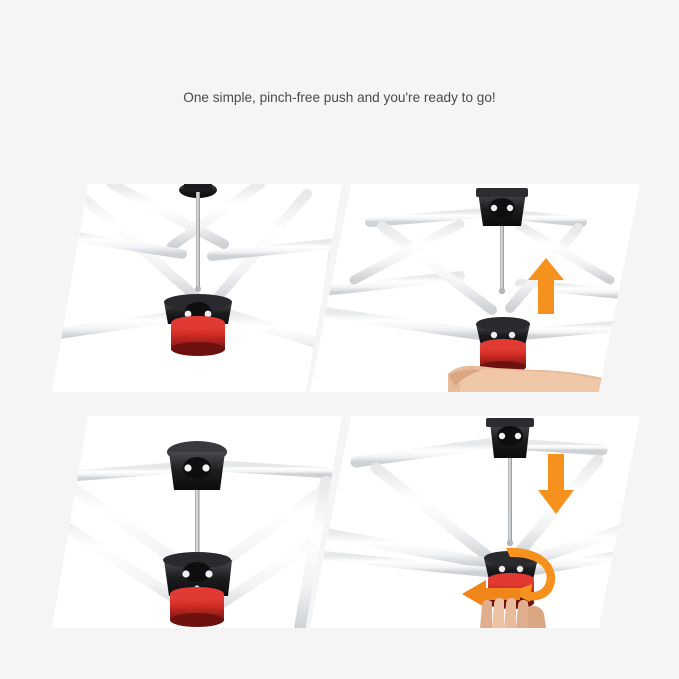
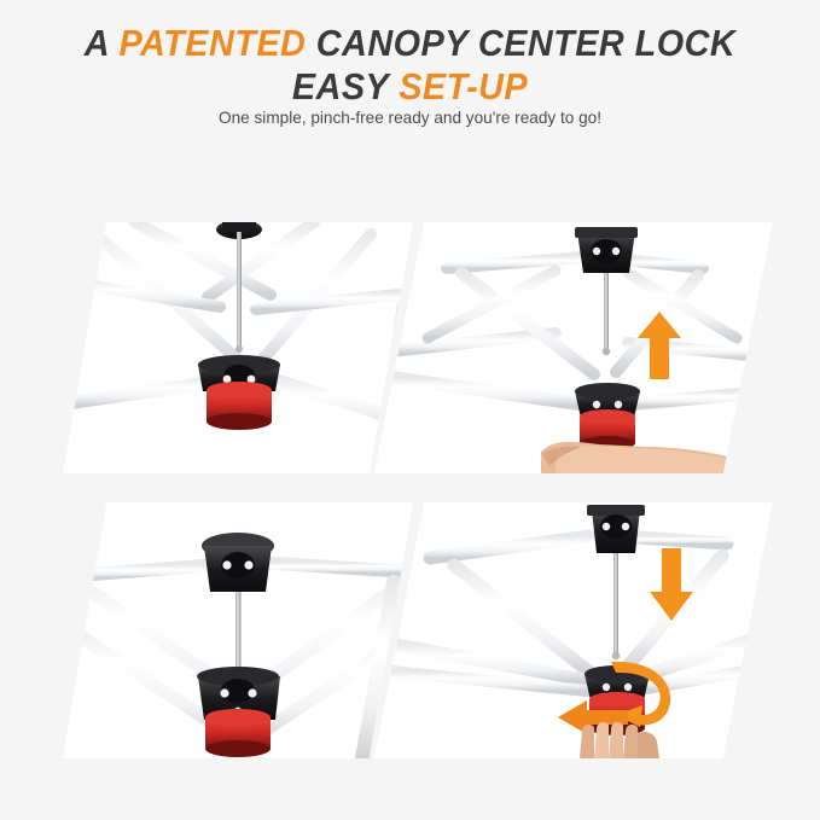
+ A PATENTED CANOPY CENTER LOCK
+ EASY SET-UP
- One simple, pinch-free push and you're ready to go!
+ One simple, pinch-free ready and you're ready to go!
